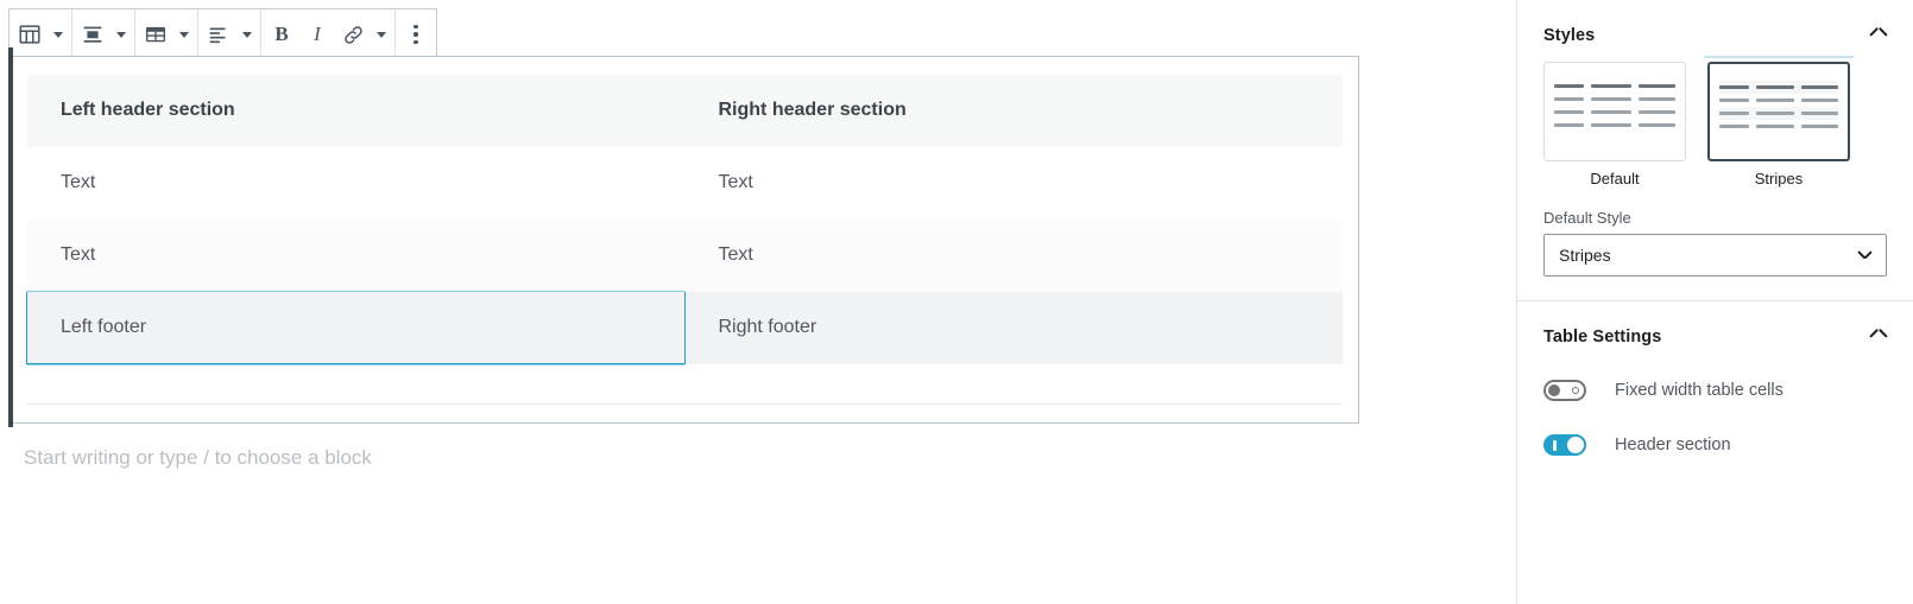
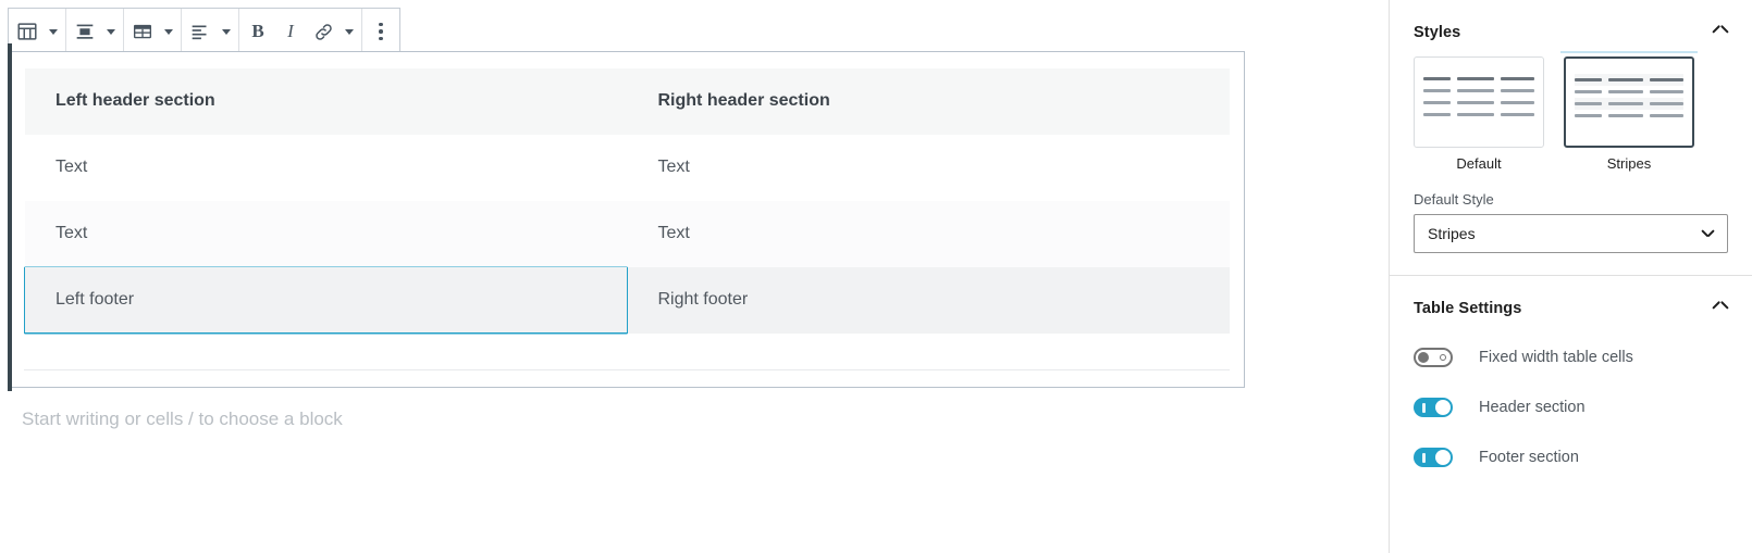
  B
  I
  Left header section	Right header section
  Text	Text
  Text	Text
  Left footer	Right footer
- Start writing or type / to choose a block
+ Start writing or cells / to choose a block
  Styles
  Default
  Stripes
  Default Style
  Stripes
  Table Settings
  Fixed width table cells
  Header section
+ Footer section
